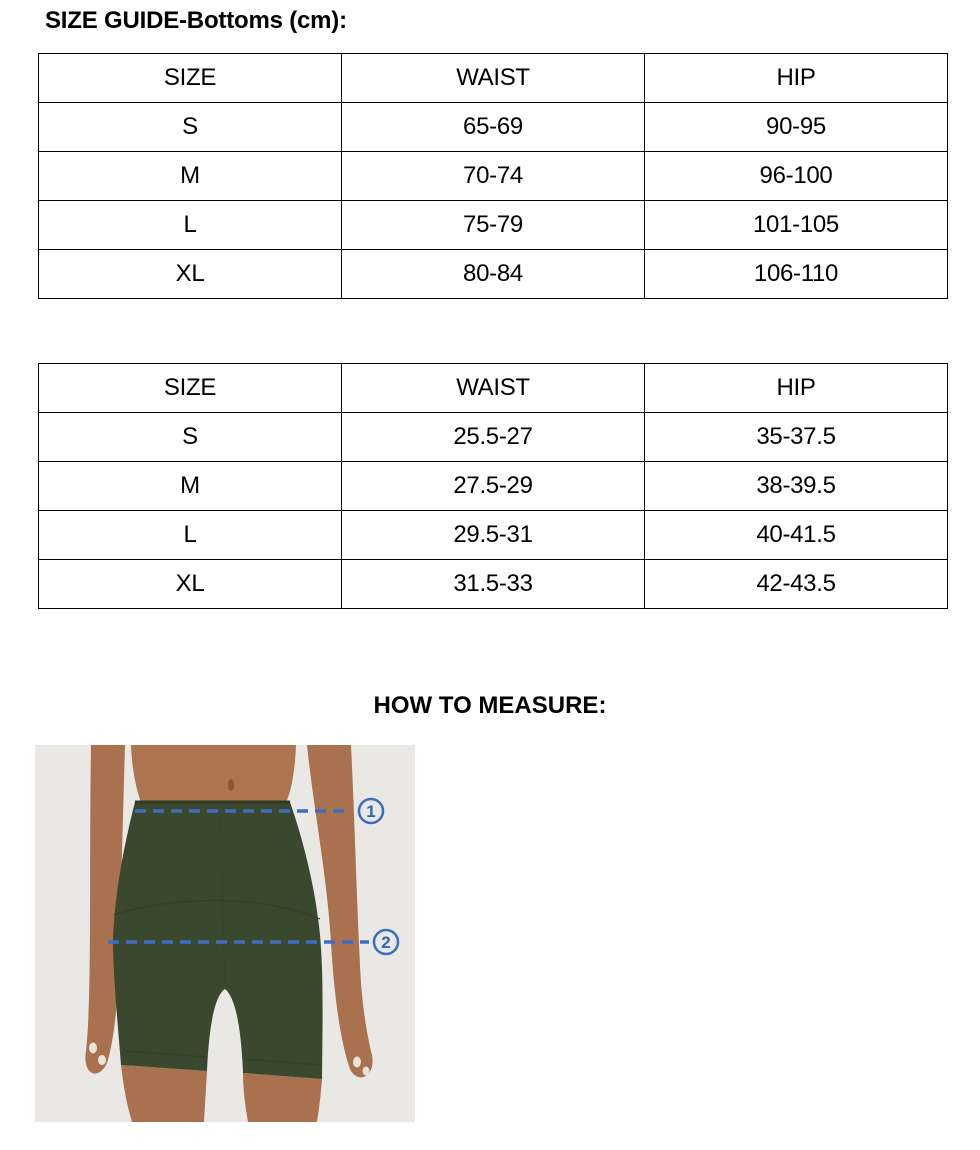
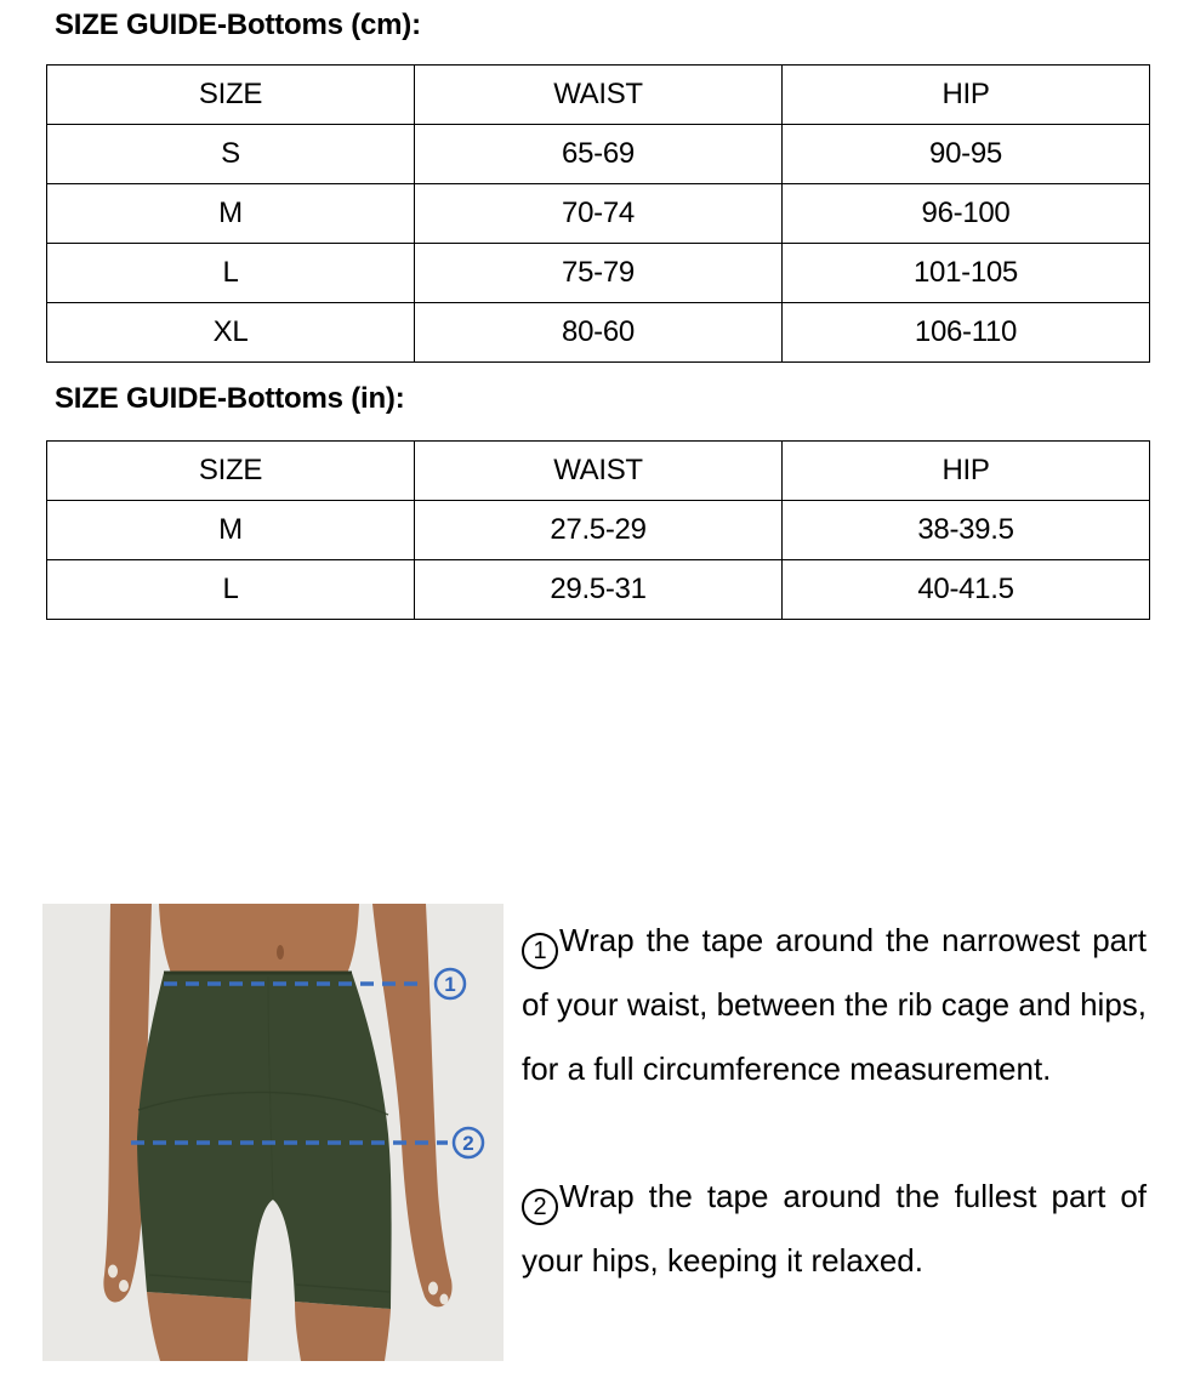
  SIZE GUIDE-Bottoms (cm):
  SIZE	WAIST	HIP
  S	65-69	90-95
  M	70-74	96-100
  L	75-79	101-105
- XL	80-84	106-110
+ XL	80-60	106-110
+ SIZE GUIDE-Bottoms (in):
  SIZE	WAIST	HIP
- S	25.5-27	35-37.5
  M	27.5-29	38-39.5
  L	29.5-31	40-41.5
- XL	31.5-33	42-43.5
- HOW TO MEASURE:
  1
  2
+ 1 Wrap the tape around the narrowest part of your waist, between the rib cage and hips, for a full circumference measurement.
+ 2 Wrap the tape around the fullest part of your hips, keeping it relaxed.
